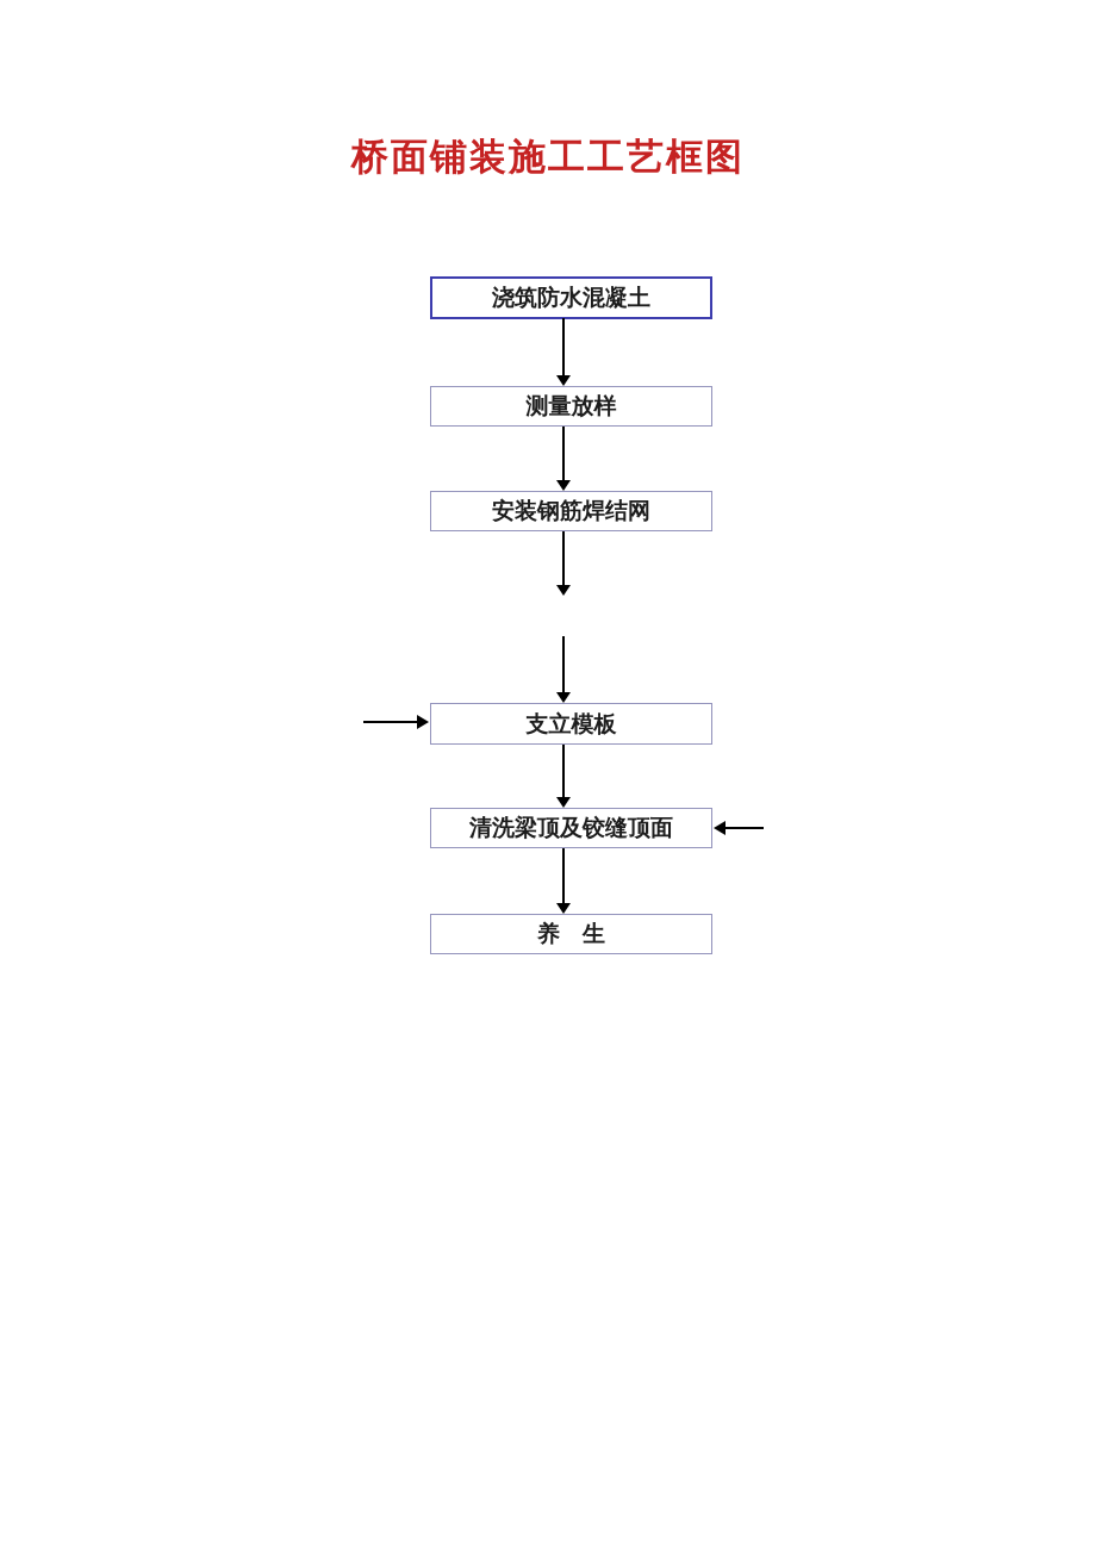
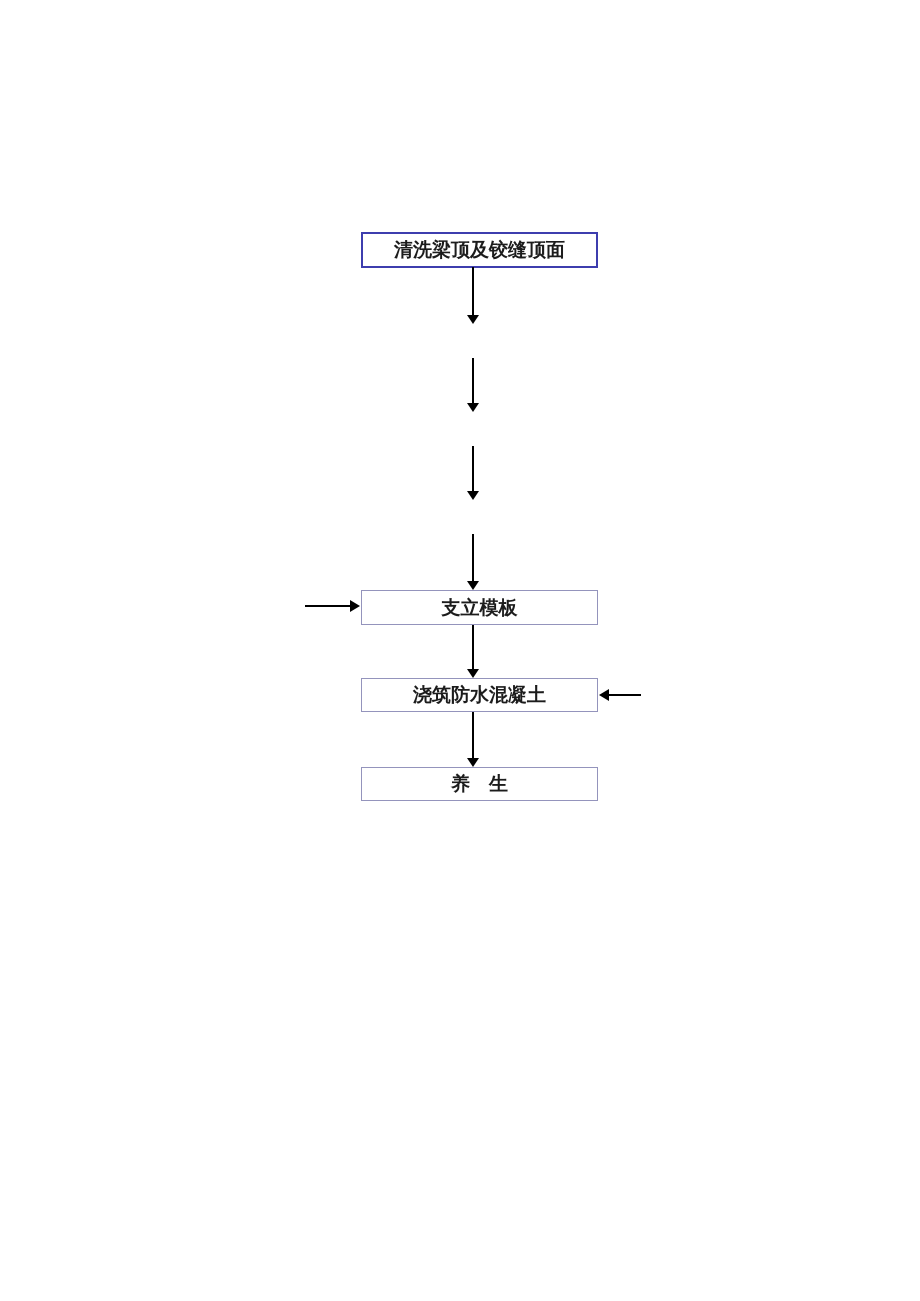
- 桥面铺装施工工艺框图
- 浇筑防水混凝土
+ 清洗梁顶及铰缝顶面
- 测量放样
- 安装钢筋焊结网
  支立模板
- 清洗梁顶及铰缝顶面
+ 浇筑防水混凝土
  养 生
